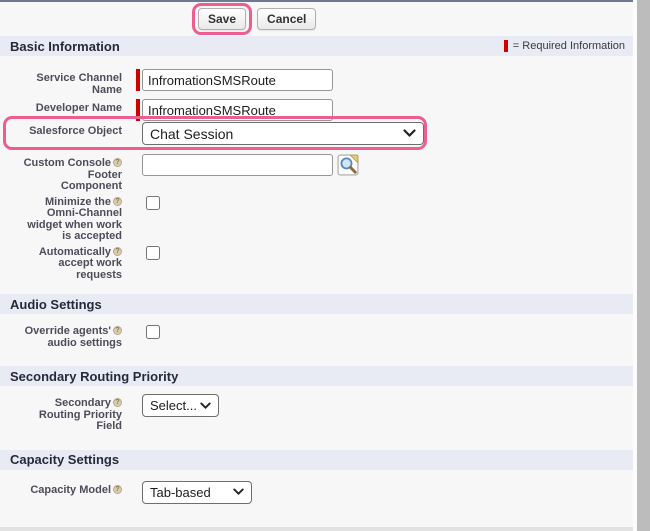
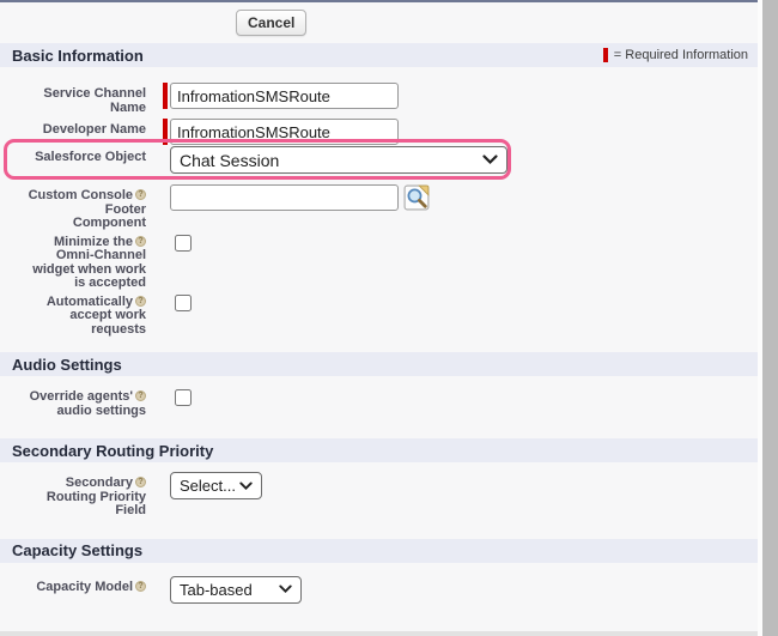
- Save
  Cancel
  Basic Information
  = Required Information
  Service Channel
  Name
  InfromationSMSRoute
  Developer Name
  InfromationSMSRoute
  Salesforce Object
  Chat Session
  Custom Console
  Footer
  Component
  Minimize the
  Omni-Channel
  widget when work
  is accepted
  Automatically
  accept work
  requests
  Audio Settings
  Override agents'
  audio settings
  Secondary Routing Priority
  Secondary
  Routing Priority
  Field
  Select...
  Capacity Settings
  Capacity Model
  Tab-based
